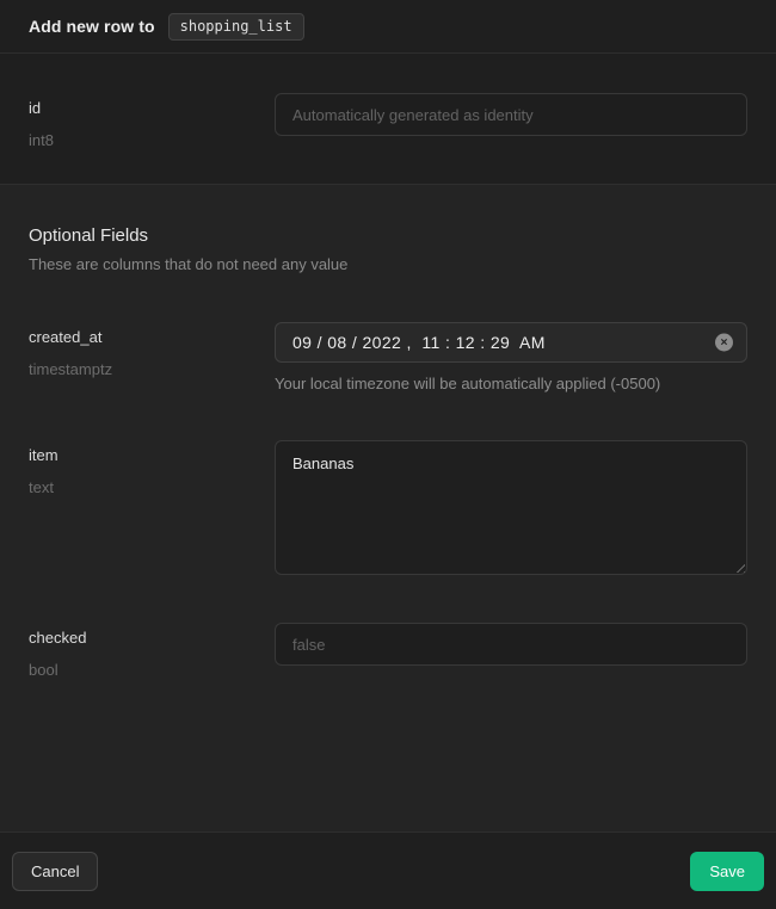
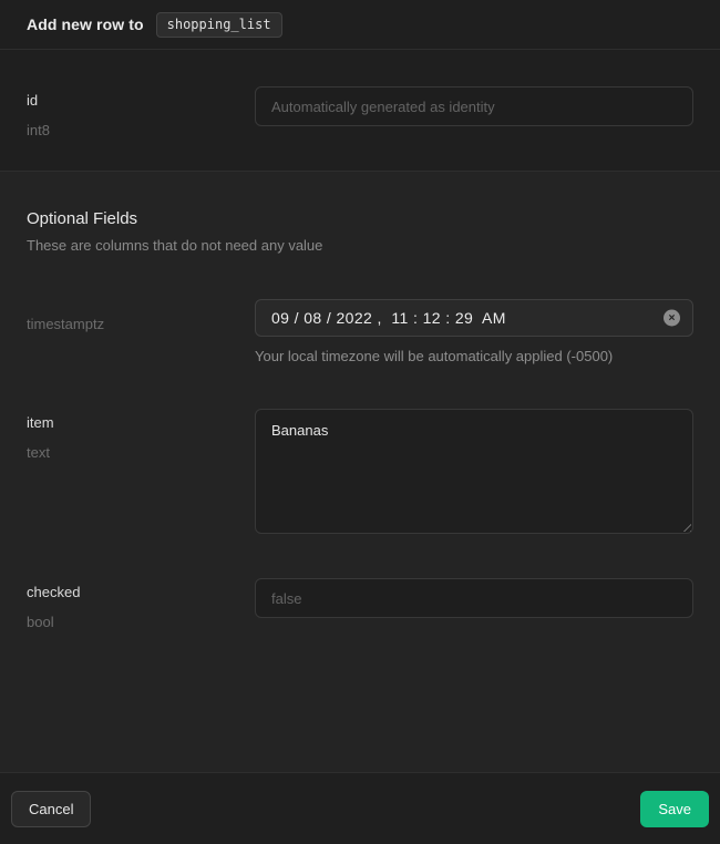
  Add new row to
  shopping_list
  id
  int8
  Automatically generated as identity
  Optional Fields
  These are columns that do not need any value
- created_at
  timestamptz
  09 / 08 / 2022 , 11 : 12 : 29 AM
  ✕
  Your local timezone will be automatically applied (-0500)
  item
  text
  Bananas
  checked
  bool
  false
  Cancel
  Save
